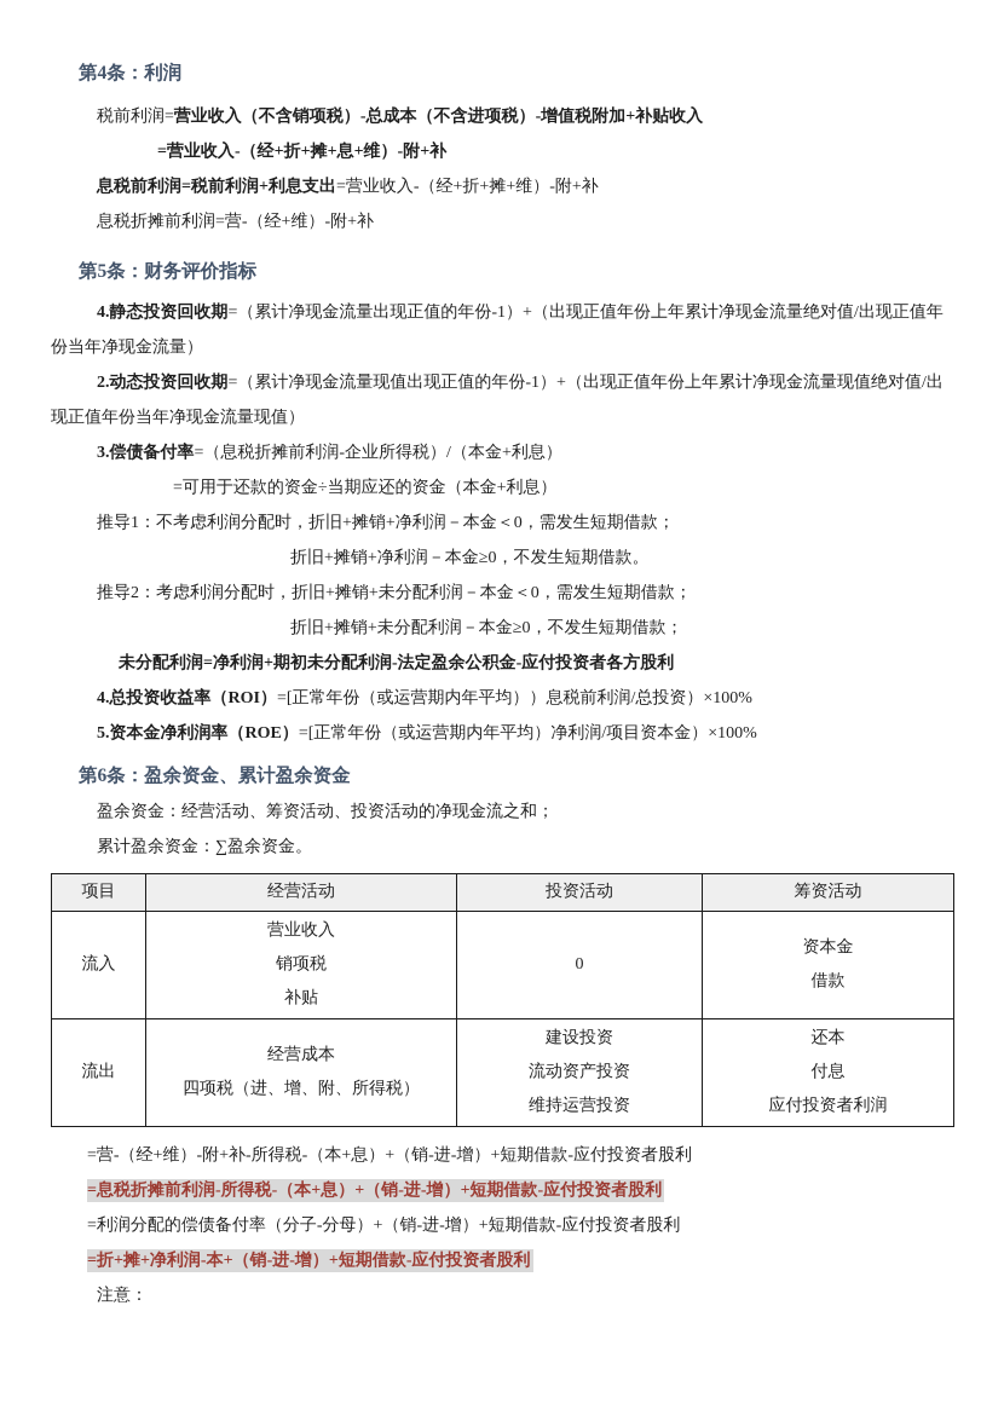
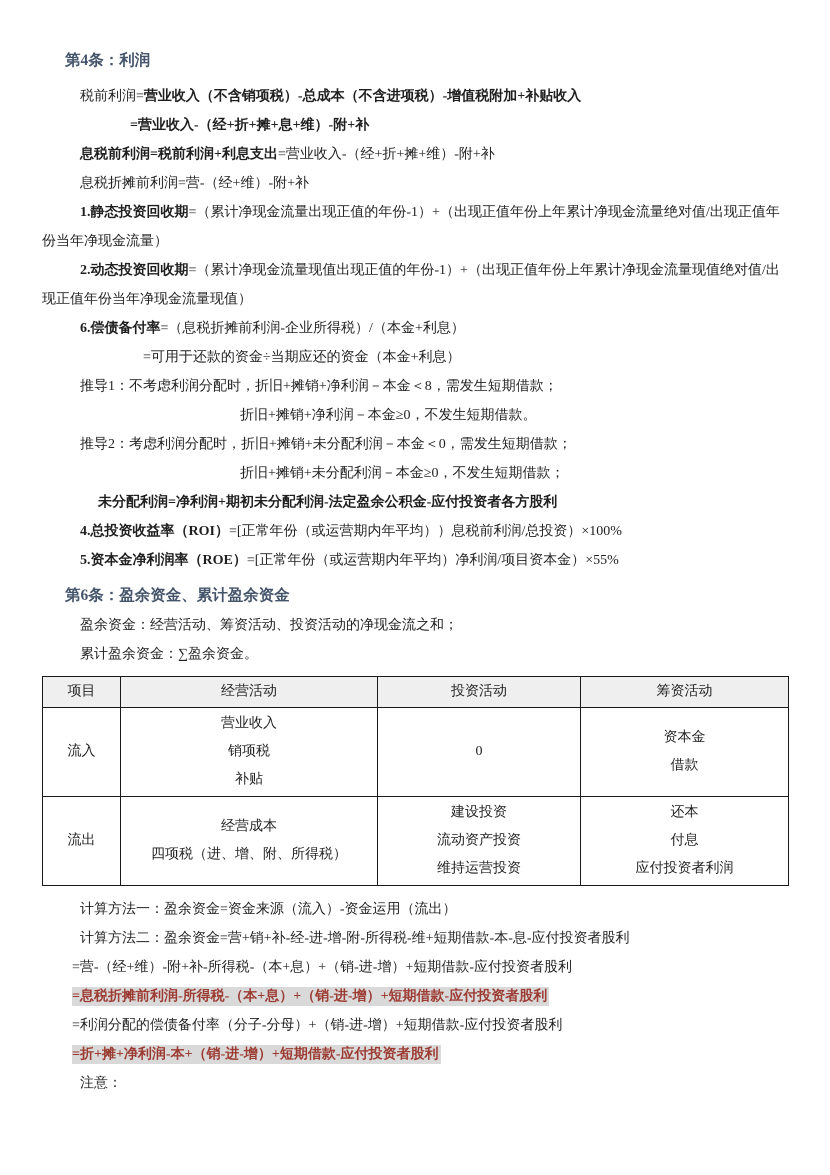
  第4条：利润
  税前利润=营业收入（不含销项税）-总成本（不含进项税）-增值税附加+补贴收入
  =营业收入-（经+折+摊+息+维）-附+补
  息税前利润=税前利润+利息支出=营业收入-（经+折+摊+维）-附+补
  息税折摊前利润=营-（经+维）-附+补
- 第5条：财务评价指标
- 4.静态投资回收期=（累计净现金流量出现正值的年份-1）+（出现正值年份上年累计净现金流量绝对值/出现正值年份当年净现金流量）
+ 1.静态投资回收期=（累计净现金流量出现正值的年份-1）+（出现正值年份上年累计净现金流量绝对值/出现正值年份当年净现金流量）
  2.动态投资回收期=（累计净现金流量现值出现正值的年份-1）+（出现正值年份上年累计净现金流量现值绝对值/出现正值年份当年净现金流量现值）
- 3.偿债备付率=（息税折摊前利润-企业所得税）/（本金+利息）
+ 6.偿债备付率=（息税折摊前利润-企业所得税）/（本金+利息）
  =可用于还款的资金÷当期应还的资金（本金+利息）
- 推导1：不考虑利润分配时，折旧+摊销+净利润－本金＜0，需发生短期借款；
+ 推导1：不考虑利润分配时，折旧+摊销+净利润－本金＜8，需发生短期借款；
  折旧+摊销+净利润－本金≥0，不发生短期借款。
  推导2：考虑利润分配时，折旧+摊销+未分配利润－本金＜0，需发生短期借款；
  折旧+摊销+未分配利润－本金≥0，不发生短期借款；
  未分配利润=净利润+期初未分配利润-法定盈余公积金-应付投资者各方股利
  4.总投资收益率（ROI）=[正常年份（或运营期内年平均））息税前利润/总投资）×100%
- 5.资本金净利润率（ROE）=[正常年份（或运营期内年平均）净利润/项目资本金）×100%
+ 5.资本金净利润率（ROE）=[正常年份（或运营期内年平均）净利润/项目资本金）×55%
  第6条：盈余资金、累计盈余资金
  盈余资金：经营活动、筹资活动、投资活动的净现金流之和；
  累计盈余资金：∑盈余资金。
  项目	经营活动	投资活动	筹资活动
  流入	营业收入销项税补贴	0	资本金借款
  流出	经营成本四项税（进、增、附、所得税）	建设投资流动资产投资维持运营投资	还本付息应付投资者利润
+ 计算方法一：盈余资金=资金来源（流入）-资金运用（流出）
+ 计算方法二：盈余资金=营+销+补-经-进-增-附-所得税-维+短期借款-本-息-应付投资者股利
  =营-（经+维）-附+补-所得税-（本+息）+（销-进-增）+短期借款-应付投资者股利
  =息税折摊前利润-所得税-（本+息）+（销-进-增）+短期借款-应付投资者股利
  =利润分配的偿债备付率（分子-分母）+（销-进-增）+短期借款-应付投资者股利
  =折+摊+净利润-本+（销-进-增）+短期借款-应付投资者股利
  注意：
